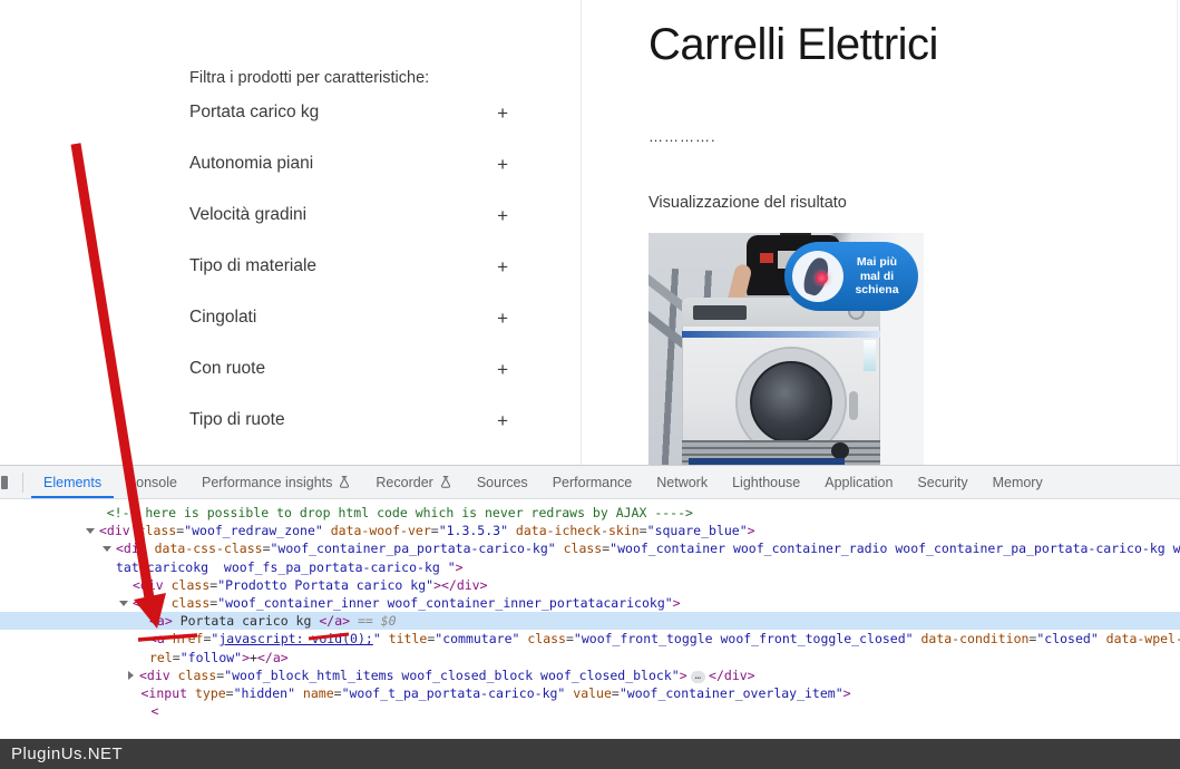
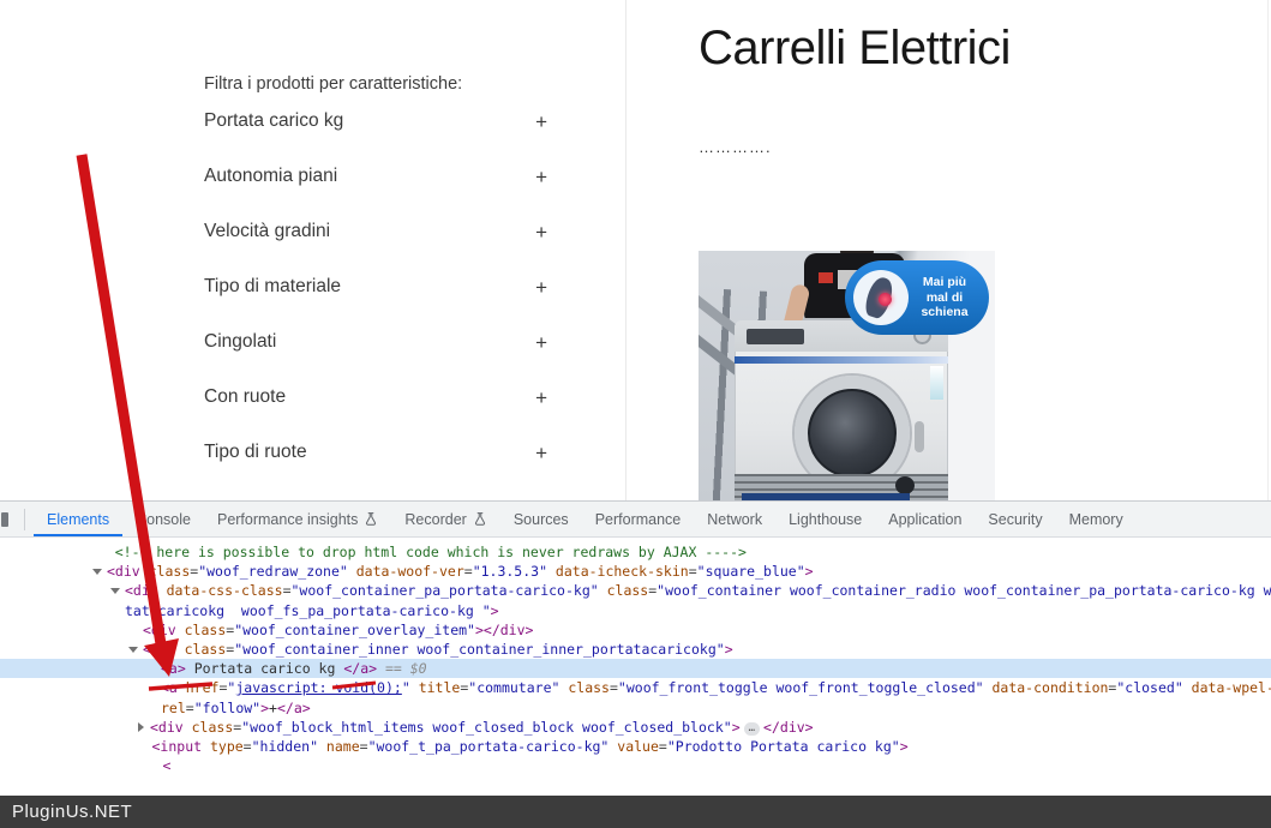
  Filtra i prodotti per caratteristiche:
  Portata carico kg
  +
  Autonomia piani
  +
  Velocità gradini
  +
  Tipo di materiale
  +
  Cingolati
  +
  Con ruote
  +
  Tipo di ruote
  +
  Carrelli Elettrici
  ………….
- Visualizzazione del risultato
  Mai più
  mal di
  schiena
  Elements
  onsole
  Performance insights
  Recorder
  Sources
  Performance
  Network
  Lighthouse
  Application
  Security
  Memory
  <!- here is possible to drop html code which is never redraws by AJAX ---->
  <div lass="woof_redraw_zone" data-woof-ver="1.3.5.3" data-icheck-skin="square_blue">
  <di data-css-class="woof_container_pa_portata-carico-kg" class="woof_container woof_container_radio woof_container_pa_portata-carico-kg w
  tat caricokg woof_fs_pa_portata-carico-kg ">
- <v class="Prodotto Portata carico kg"></div>
+ <v class="woof_container_overlay_item"></div>
  class="woof_container_inner woof_container_inner_portatacaricokg">
  a> Portata carico kg </a> == $0
  href="javascript:oid(0);" title="commutare" class="woof_front_toggle woof_front_toggle_closed" data-condition="closed" data-wpel-
  rel="follow">+</a>
  <div class="woof_block_html_items woof_closed_block woof_closed_block"> … </div>
- <input type="hidden" name="woof_t_pa_portata-carico-kg" value="woof_container_overlay_item">
+ <input type="hidden" name="woof_t_pa_portata-carico-kg" value="Prodotto Portata carico kg">
  <
  PluginUs.NET
